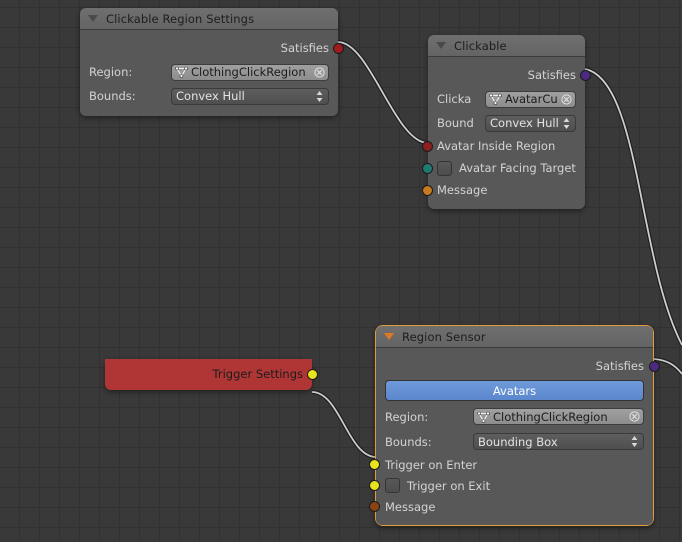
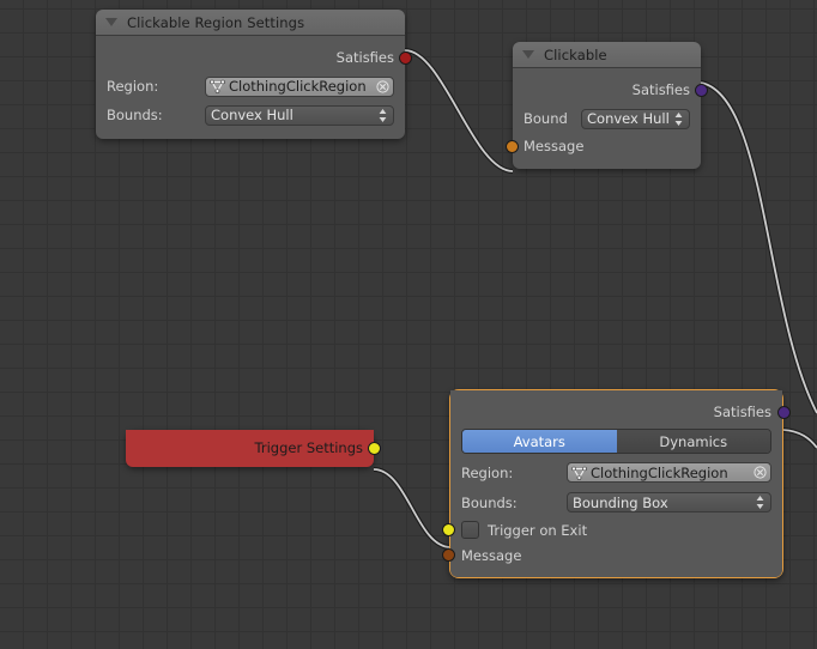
  Clickable Region Settings
  Satisfies
  Region:
  ClothingClickRegion
  Bounds:
  Convex Hull
  Clickable
  Satisfies
- Clicka
- AvatarCu
  Bound
  Convex Hull
- Avatar Inside Region
- Avatar Facing Target
  Message
  Trigger Settings
- Region Sensor
  Satisfies
  Avatars
+ Dynamics
  Region:
  ClothingClickRegion
  Bounds:
  Bounding Box
- Trigger on Enter
  Trigger on Exit
  Message
